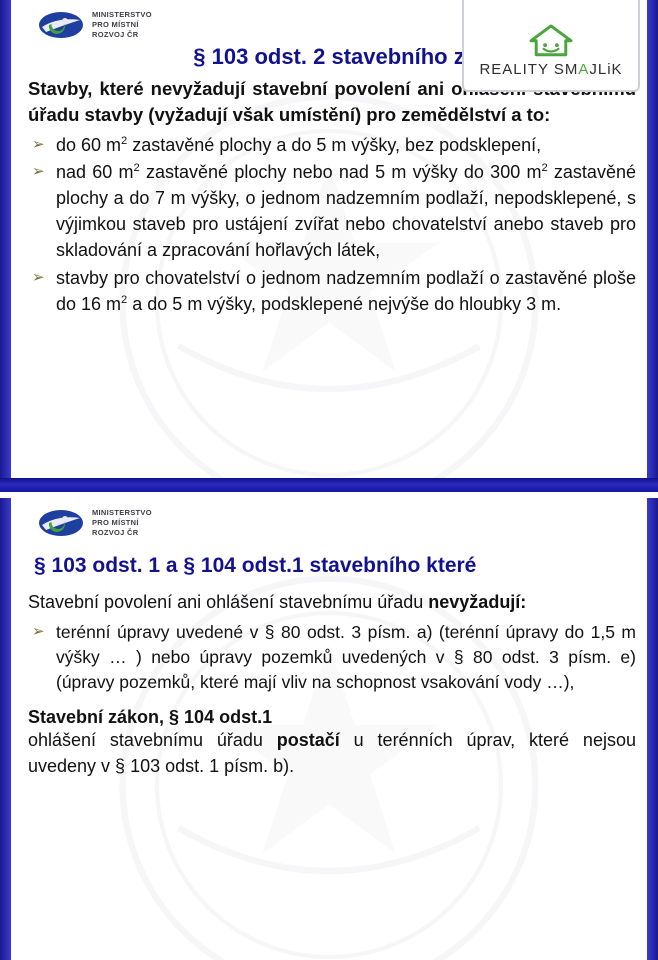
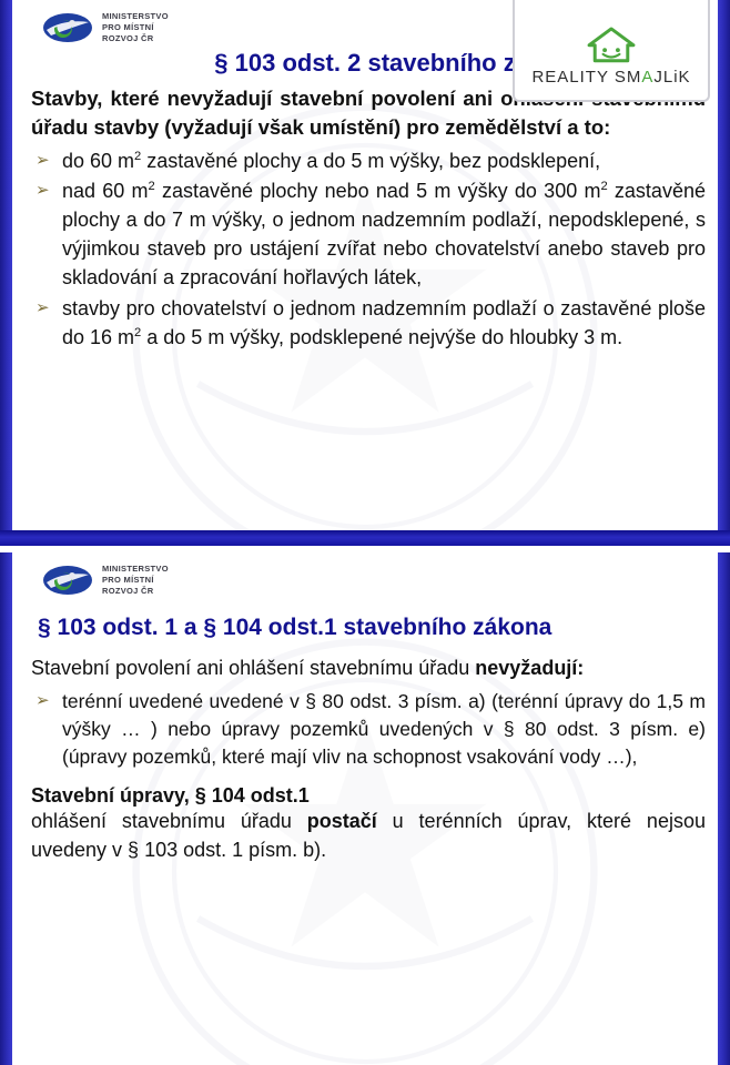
  MINISTERSTVO
  PRO MÍSTNÍ
  ROZVOJ ČR
  § 103 odst. 2 stavebního z
  Stavby, které nevyžadují stavební povolení ani o úřadu stavby (vyžadují však umístění) pro zemědělství a to:
  ➢
  do 60 m2 zastavěné plochy a do 5 m výšky, bez podsklepení,
  ➢
  nad 60 m2 zastavěné plochy nebo nad 5 m výšky do 300 m2 zastavěné plochy a do 7 m výšky, o jednom nadzemním podlaží, nepodsklepené, s výjimkou staveb pro ustájení zvířat nebo chovatelství anebo staveb pro skladování a zpracování hořlavých látek,
  ➢
  stavby pro chovatelství o jednom nadzemním podlaží o zastavěné ploše do 16 m2 a do 5 m výšky, podsklepené nejvýše do hloubky 3 m.
  MINISTERSTVO
  PRO MÍSTNÍ
  ROZVOJ ČR
- § 103 odst. 1 a § 104 odst.1 stavebního které
+ § 103 odst. 1 a § 104 odst.1 stavebního zákona
  Stavební povolení ani ohlášení stavebnímu úřadu nevyžadují:
  ➢
- terénní úpravy uvedené v § 80 odst. 3 písm. a) (terénní úpravy do 1,5 m výšky … ) nebo úpravy pozemků uvedených v § 80 odst. 3 písm. e) (úpravy pozemků, které mají vliv na schopnost vsakování vody …),
+ terénní uvedené uvedené v § 80 odst. 3 písm. a) (terénní úpravy do 1,5 m výšky … ) nebo úpravy pozemků uvedených v § 80 odst. 3 písm. e) (úpravy pozemků, které mají vliv na schopnost vsakování vody …),
- Stavební zákon, § 104 odst.1
+ Stavební úpravy, § 104 odst.1
  ohlášení stavebnímu úřadu postačí u terénních úprav, které nejsou uvedeny v § 103 odst. 1 písm. b).
  REALITY SMAJLiK
